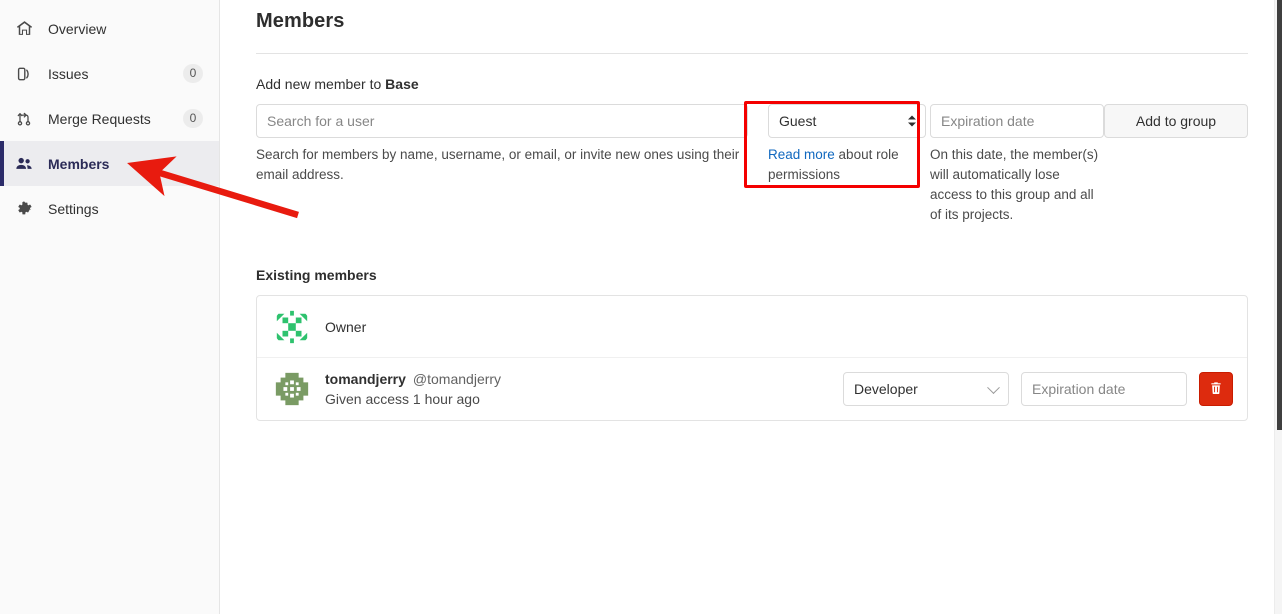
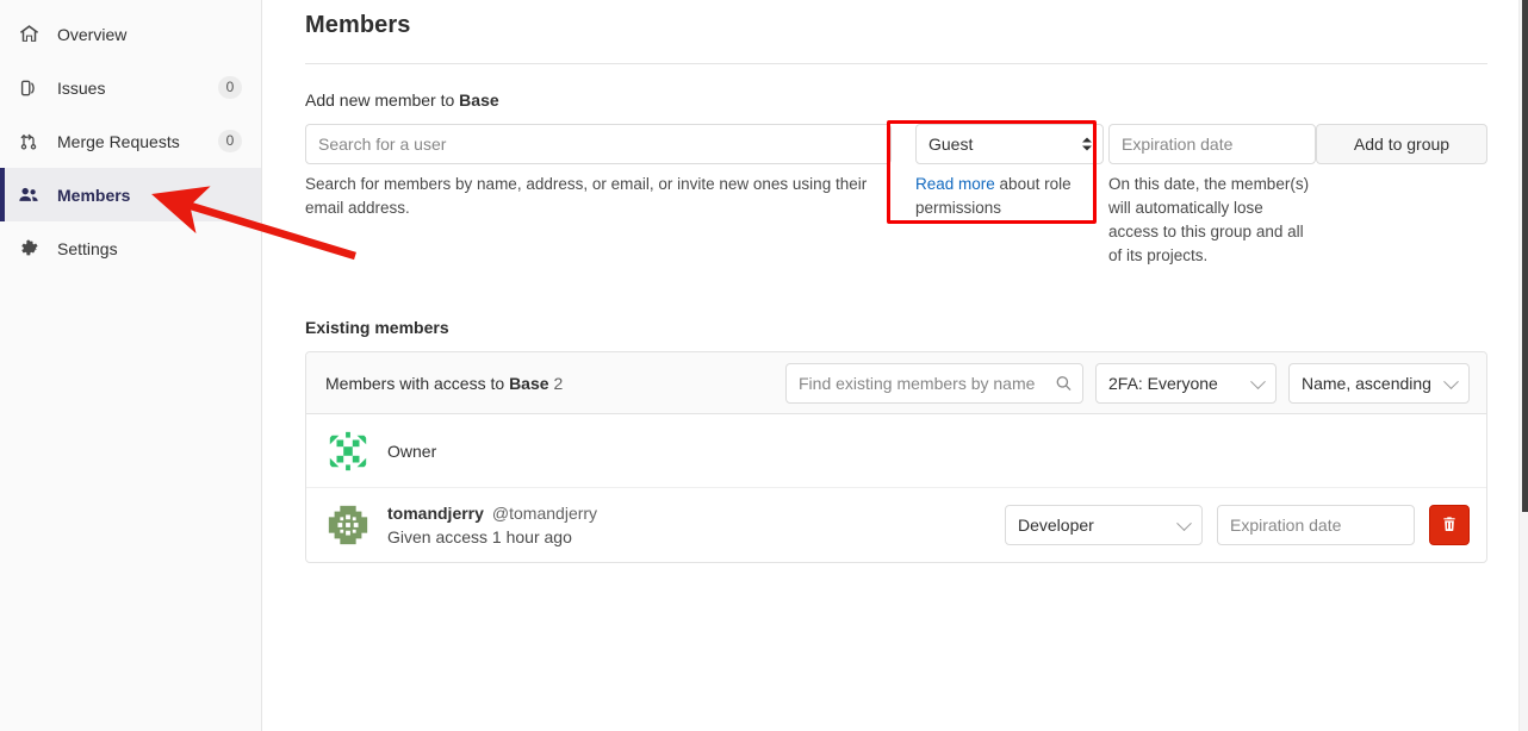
  Overview
  Issues
  0
  Merge Requests
  0
  Members
  Settings
  Members
  Add new member to Base
  Search for a user
- Search for members by name, username, or email, or invite new ones using their email address.
+ Search for members by name, address, or email, or invite new ones using their email address.
  Guest
  Read more about role permissions
  Expiration date
  On this date, the member(s) will automatically lose access to this group and all of its projects.
  Add to group
  Existing members
+ Members with access to Base 2
+ Find existing members by name
+ 2FA: Everyone
+ Name, ascending
  Owner
  tomandjerry
  @tomandjerry
  Given access 1 hour ago
  Developer
  Expiration date
